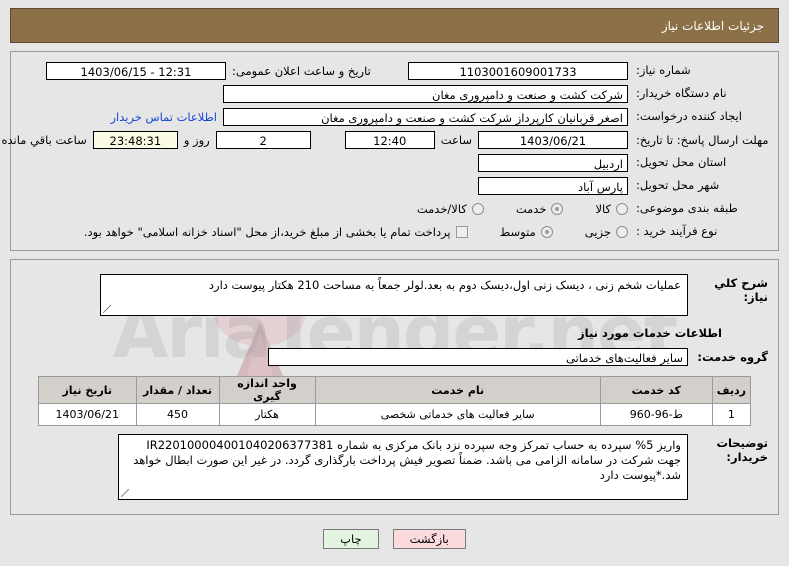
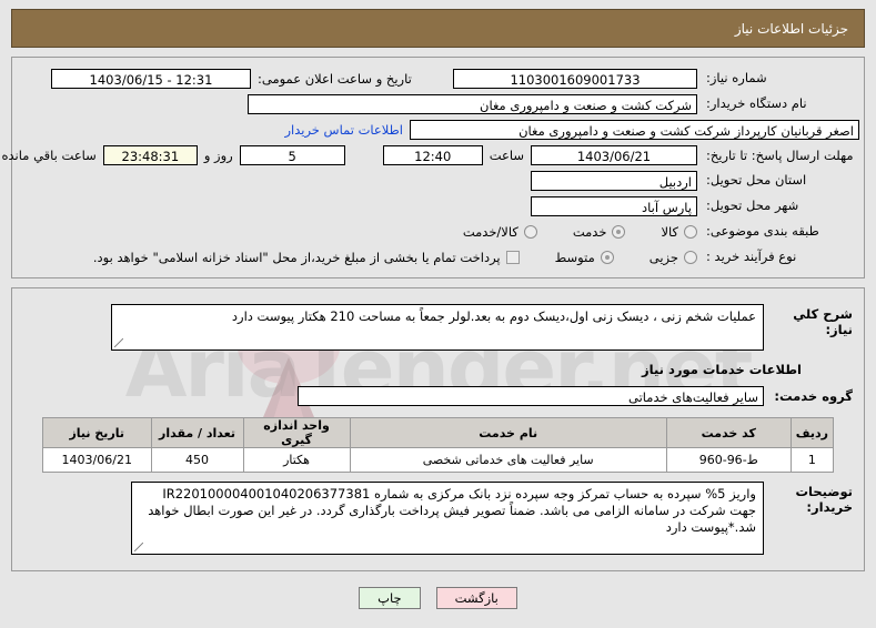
  AriaTender.net
  جزئیات اطلاعات نیاز
  شماره نیاز:
  1103001609001733
  تاریخ و ساعت اعلان عمومی:
  1403/06/15 - 12:31
  نام دستگاه خریدار:
  شرکت کشت و صنعت و دامپروری مغان
- ایجاد کننده درخواست:
  اصغر قربانیان کارپرداز شرکت کشت و صنعت و دامپروری مغان
  اطلاعات تماس خریدار
  مهلت ارسال پاسخ: تا تاریخ:
  1403/06/21
  ساعت
  12:40
- 2
+ 5
  روز و
  23:48:31
  ساعت باقي مانده
  استان محل تحویل:
  اردبیل
  شهر محل تحویل:
  پارس آباد
  طبقه بندی موضوعی:
  کالا
  خدمت
  کالا/خدمت
  نوع فرآیند خرید :
  جزیی
  متوسط
  پرداخت تمام یا بخشی از مبلغ خرید،از محل "اسناد خزانه اسلامی" خواهد بود.
  شرح کلي نیاز:
  عملیات شخم زنی ، دیسک زنی اول،دیسک دوم به بعد.لولر جمعاً به مساحت 210 هکتار پیوست دارد
  اطلاعات خدمات مورد نیاز
  گروه خدمت:
  سایر فعالیت‌های خدماتی
  ردیف	کد خدمت	نام خدمت	واحد اندازه گیری	تعداد / مقدار	تاریخ نیاز
  1	ط-96-960	سایر فعالیت های خدماتی شخصی	هکتار	450	1403/06/21
  توضیحات خریدار:
  واریز 5% سپرده به حساب تمرکز وجه سپرده نزد بانک مرکزی به شماره IR220100004001040206377381 جهت شرکت در سامانه الزامی می باشد. ضمناً تصویر فیش پرداخت بارگذاری گردد. در غیر این صورت ابطال خواهد شد.*پیوست دارد
  بازگشت
  چاپ
